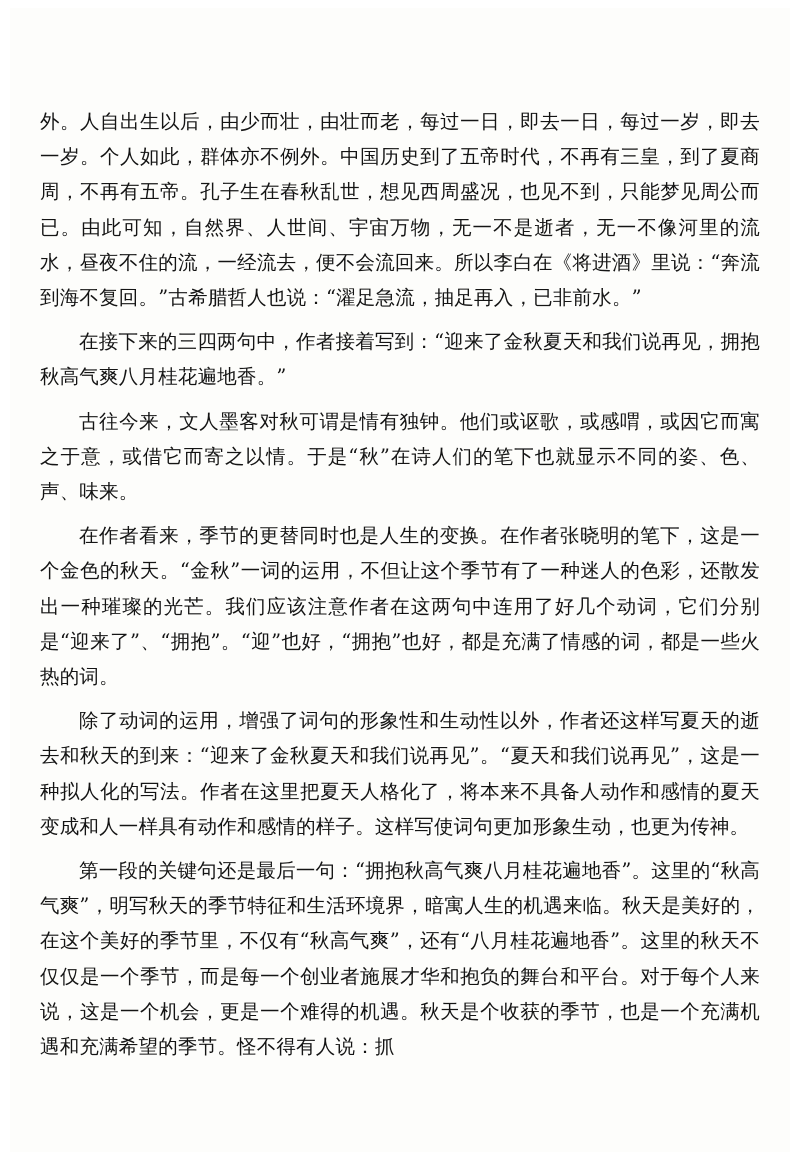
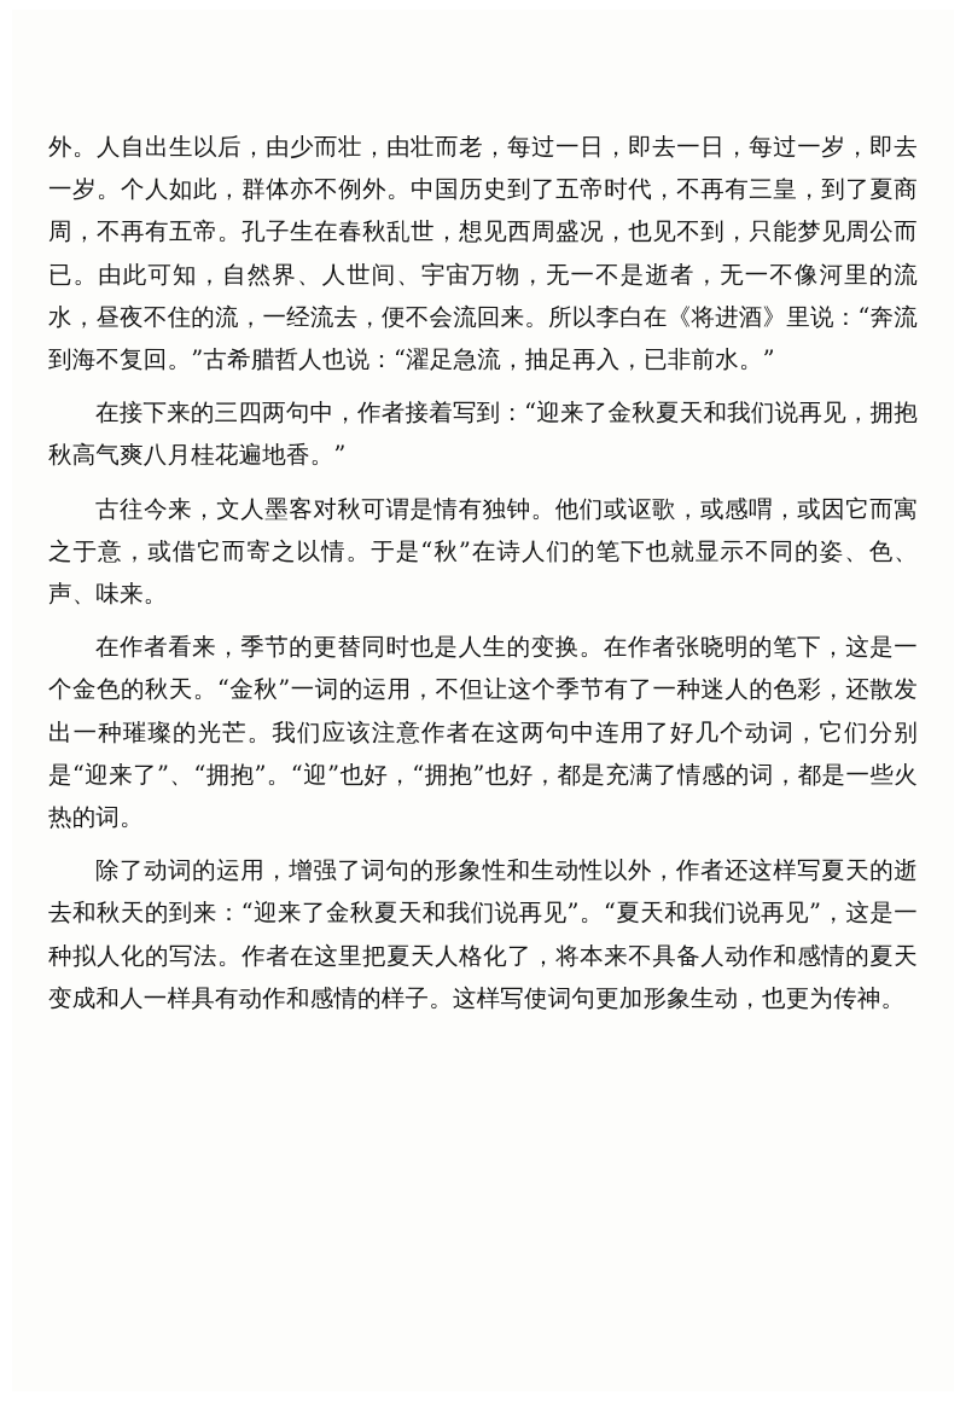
  外。人自出生以后，由少而壮，由壮而老，每过一日，即去一日，每过一岁，即去一岁。个人如此，群体亦不例外。中国历史到了五帝时代，不再有三皇，到了夏商周，不再有五帝。孔子生在春秋乱世，想见西周盛况，也见不到，只能梦见周公而已。由此可知，自然界、人世间、宇宙万物，无一不是逝者，无一不像河里的流水，昼夜不住的流，一经流去，便不会流回来。所以李白在《将进酒》里说：“奔流到海不复回。”古希腊哲人也说：“濯足急流，抽足再入，已非前水。”
  在接下来的三四两句中，作者接着写到：“迎来了金秋夏天和我们说再见，拥抱秋高气爽八月桂花遍地香。”
  古往今来，文人墨客对秋可谓是情有独钟。他们或讴歌，或感喟，或因它而寓之于意，或借它而寄之以情。于是“秋”在诗人们的笔下也就显示不同的姿、色、声、味来。
  在作者看来，季节的更替同时也是人生的变换。在作者张晓明的笔下，这是一个金色的秋天。“金秋”一词的运用，不但让这个季节有了一种迷人的色彩，还散发出一种璀璨的光芒。我们应该注意作者在这两句中连用了好几个动词，它们分别是“迎来了”、“拥抱”。“迎”也好，“拥抱”也好，都是充满了情感的词，都是一些火热的词。
  除了动词的运用，增强了词句的形象性和生动性以外，作者还这样写夏天的逝去和秋天的到来：“迎来了金秋夏天和我们说再见”。“夏天和我们说再见”，这是一种拟人化的写法。作者在这里把夏天人格化了，将本来不具备人动作和感情的夏天变成和人一样具有动作和感情的样子。这样写使词句更加形象生动，也更为传神。
- 第一段的关键句还是最后一句：“拥抱秋高气爽八月桂花遍地香”。这里的“秋高气爽”，明写秋天的季节特征和生活环境界，暗寓人生的机遇来临。秋天是美好的，在这个美好的季节里，不仅有“秋高气爽”，还有“八月桂花遍地香”。这里的秋天不仅仅是一个季节，而是每一个创业者施展才华和抱负的舞台和平台。对于每个人来说，这是一个机会，更是一个难得的机遇。秋天是个收获的季节，也是一个充满机遇和充满希望的季节。怪不得有人说：抓
